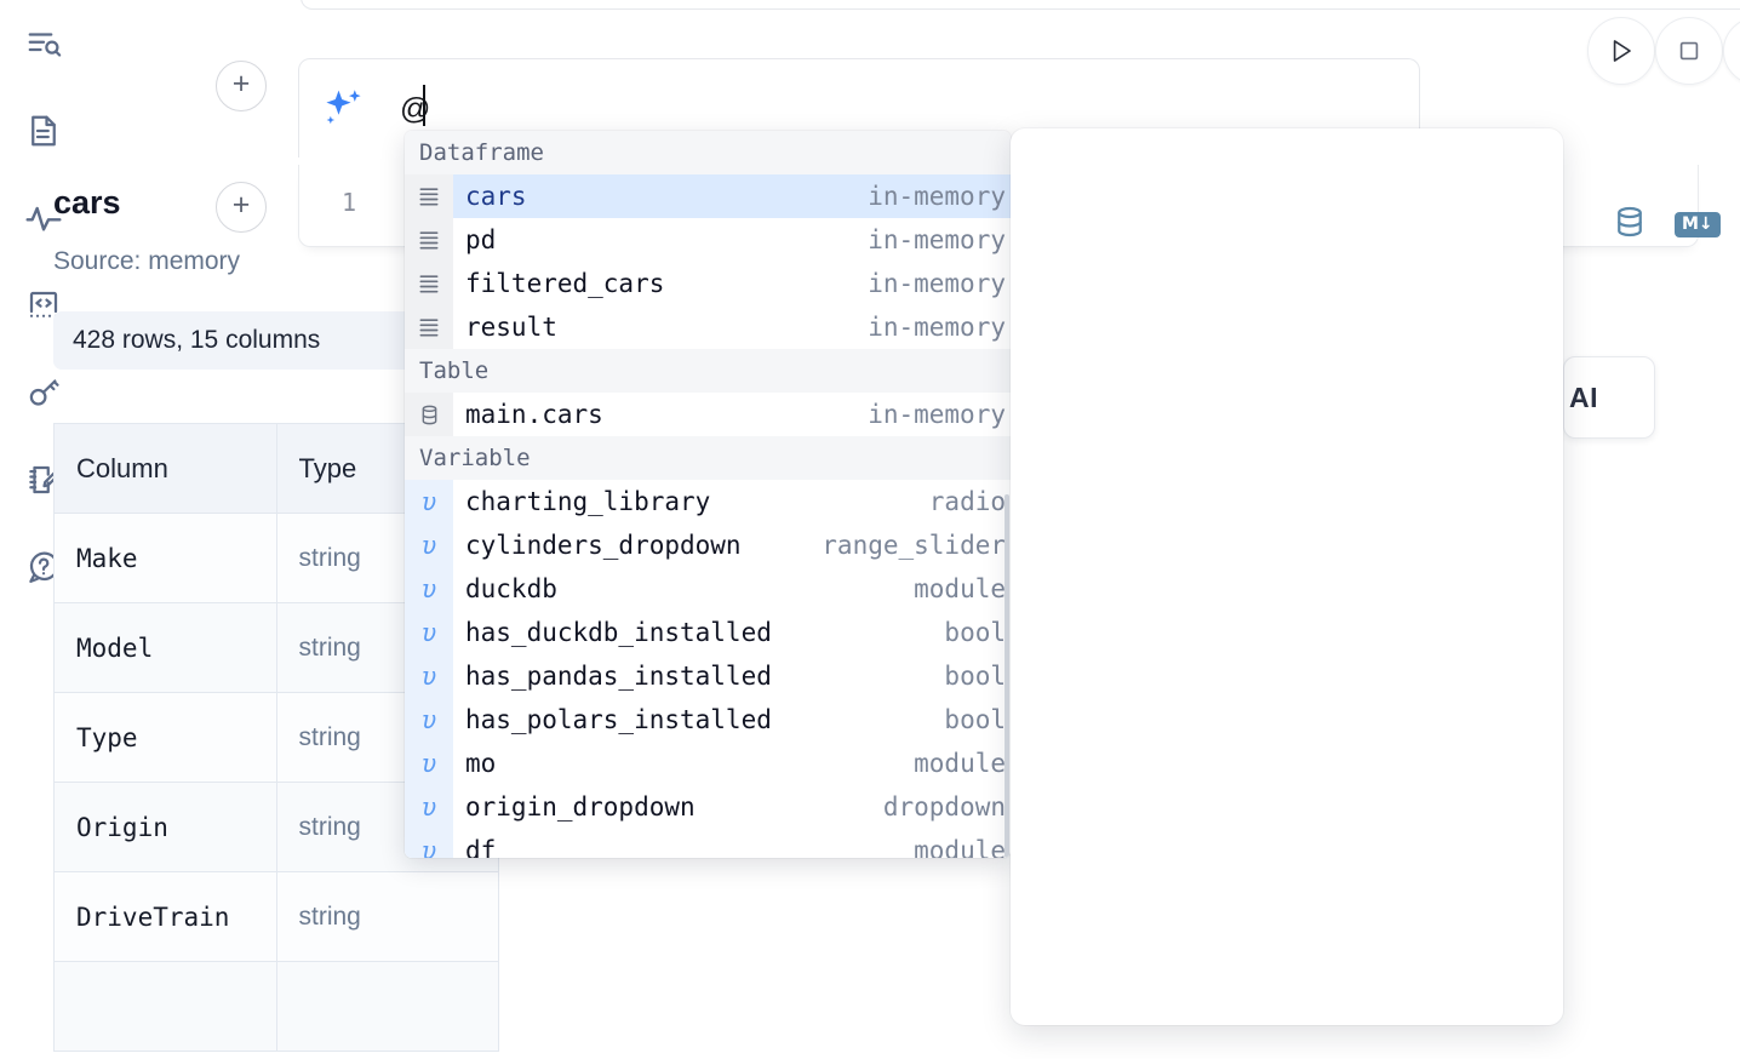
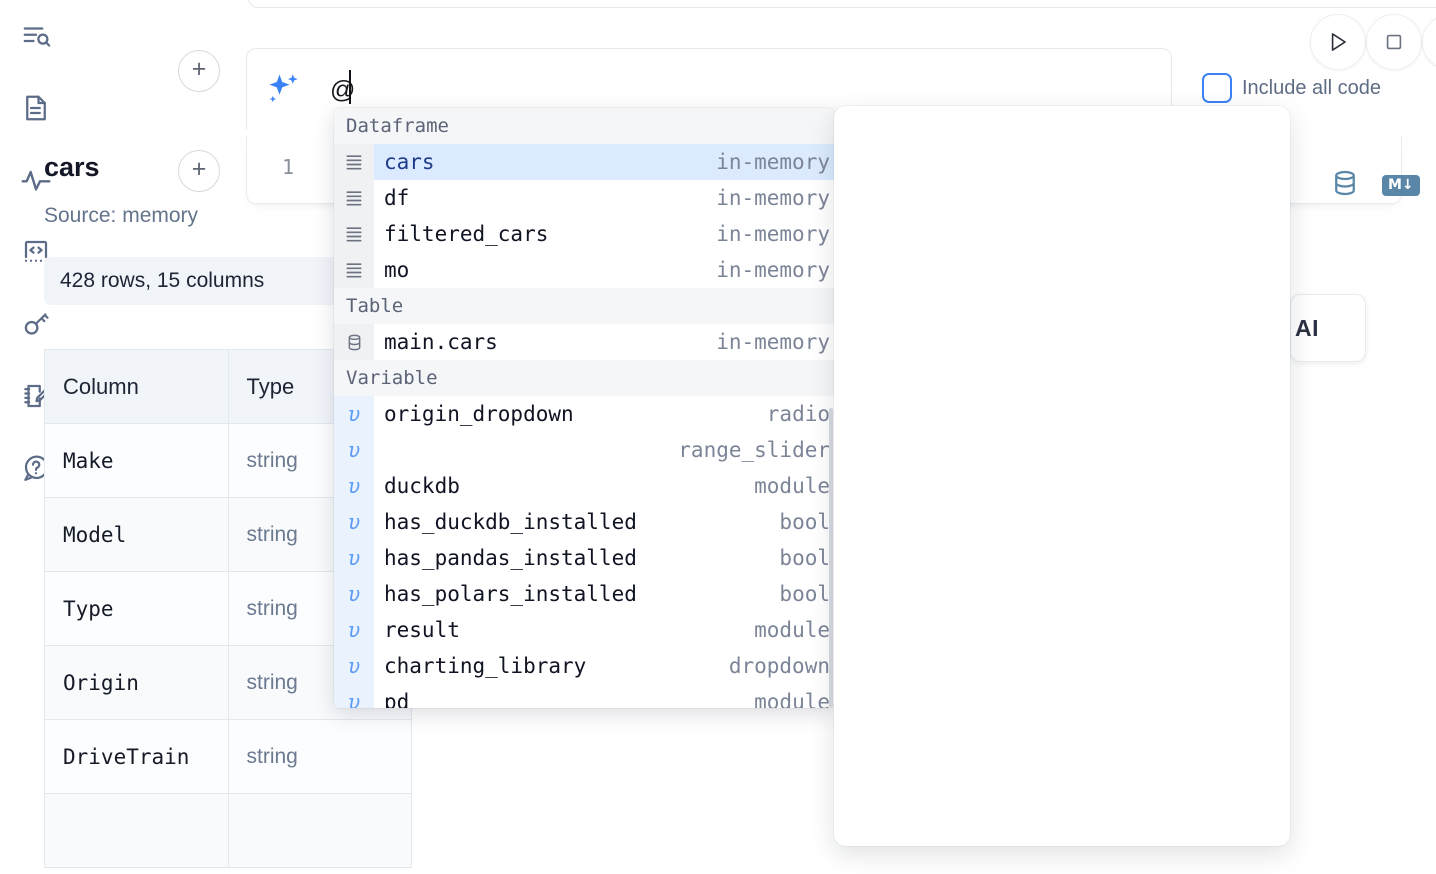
  +
  +
  @
+ Include all code
  1
  M↓
  AI
  Dataframe
  cars
  in-memory
- pd
+ df
  in-memory
  filtered_cars
  in-memory
- result
+ mo
  in-memory
  Table
  main.cars
  in-memory
  Variable
  υ
- charting_library
+ origin_dropdown
  radio
  υ
- cylinders_dropdown
  range_slider
  υ
  duckdb
  module
  υ
  has_duckdb_installed
  bool
  υ
  has_pandas_installed
  bool
  υ
  has_polars_installed
  bool
  υ
- mo
+ result
  module
  υ
- origin_dropdown
+ charting_library
  dropdown
  υ
- df
+ pd
  module
  cars
  Source: memory
  428 rows, 15 columns
  Column	Type
  Make	string
  Model	string
  Type	string
  Origin	string
  DriveTrain	string
